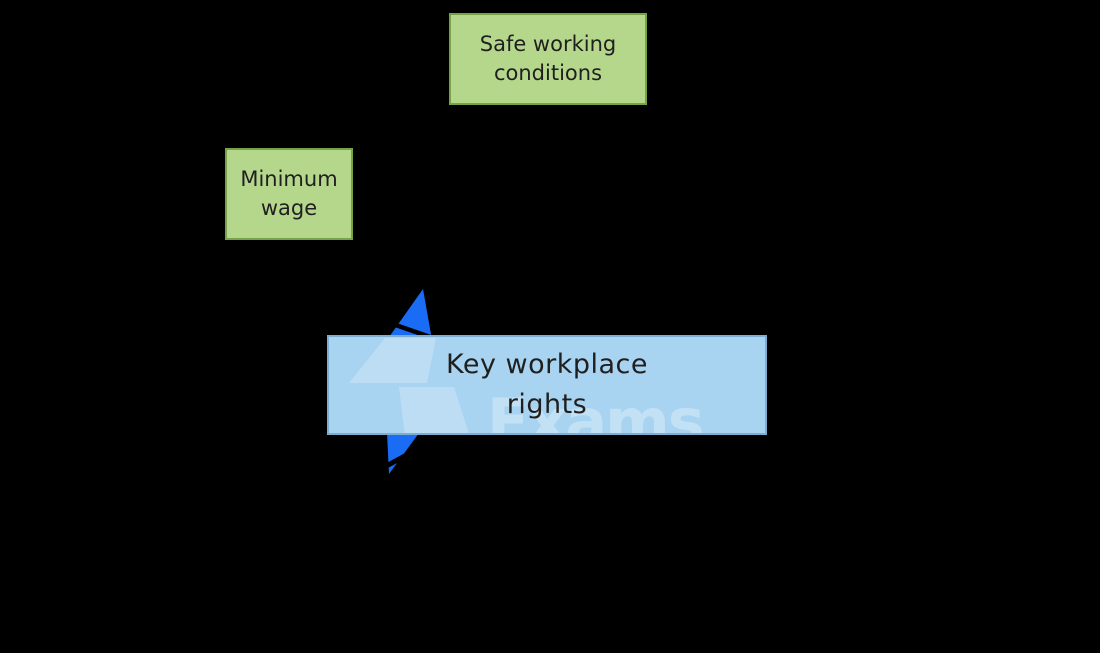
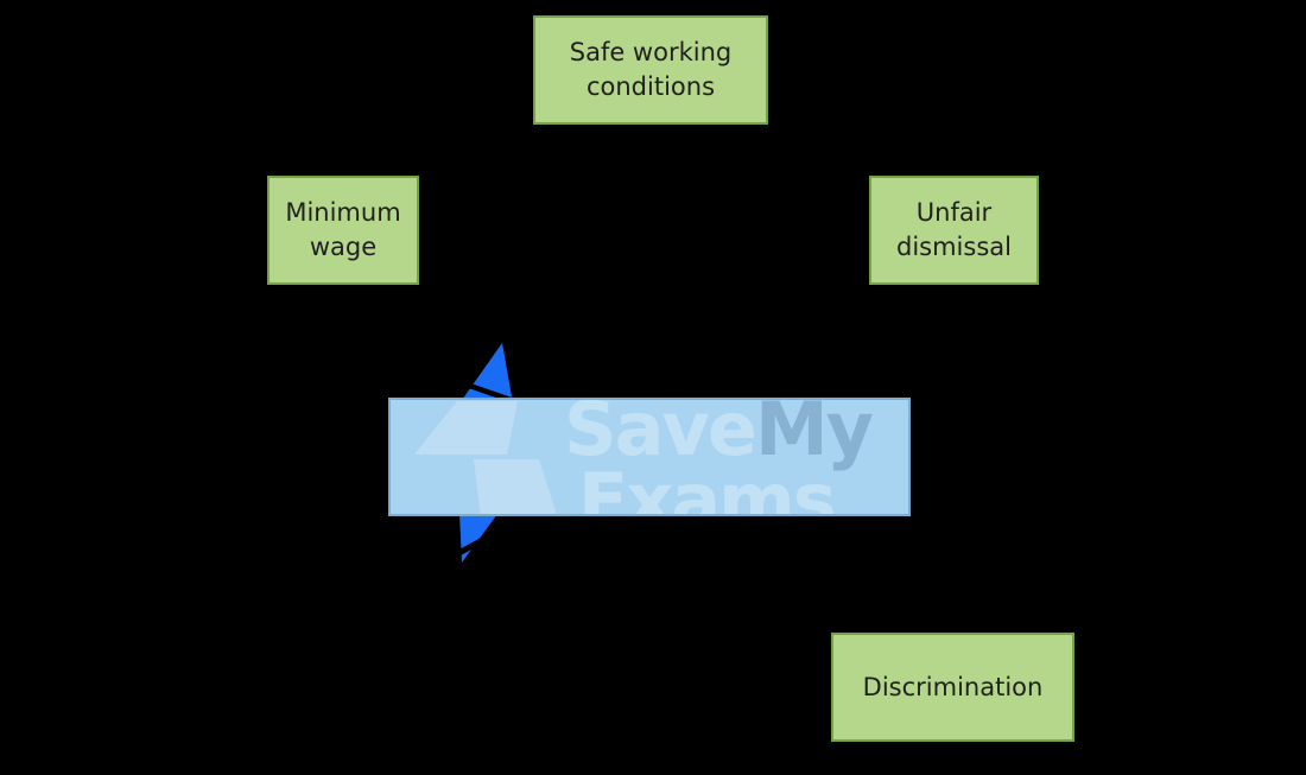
+ SaveMy
  Exams
- Key workplace
- rights
  Safe working
  conditions
  Minimum
  wage
+ Unfair
+ dismissal
+ Discrimination
